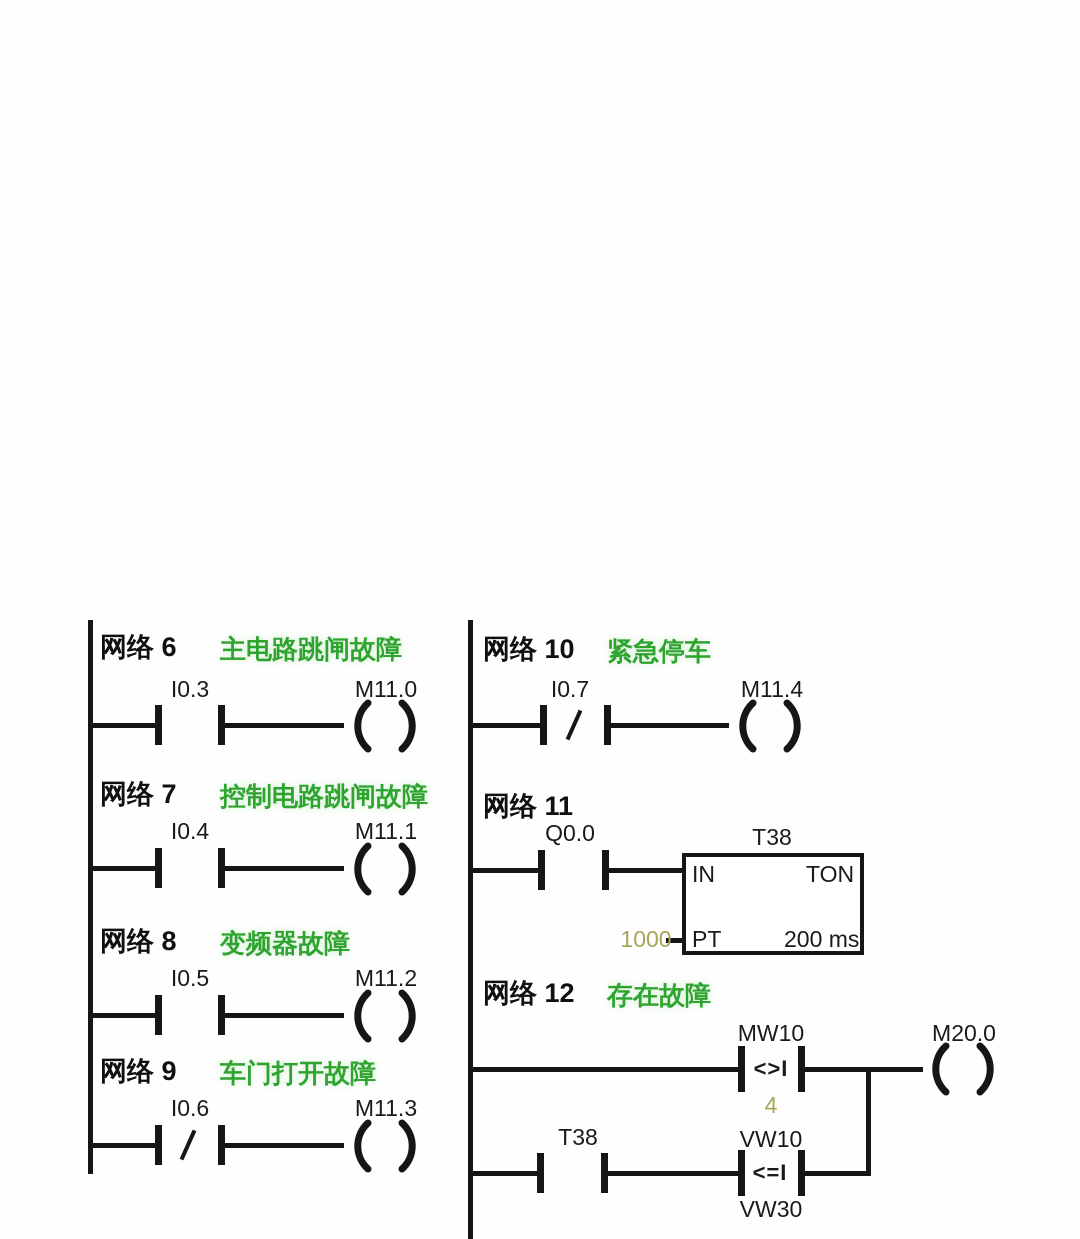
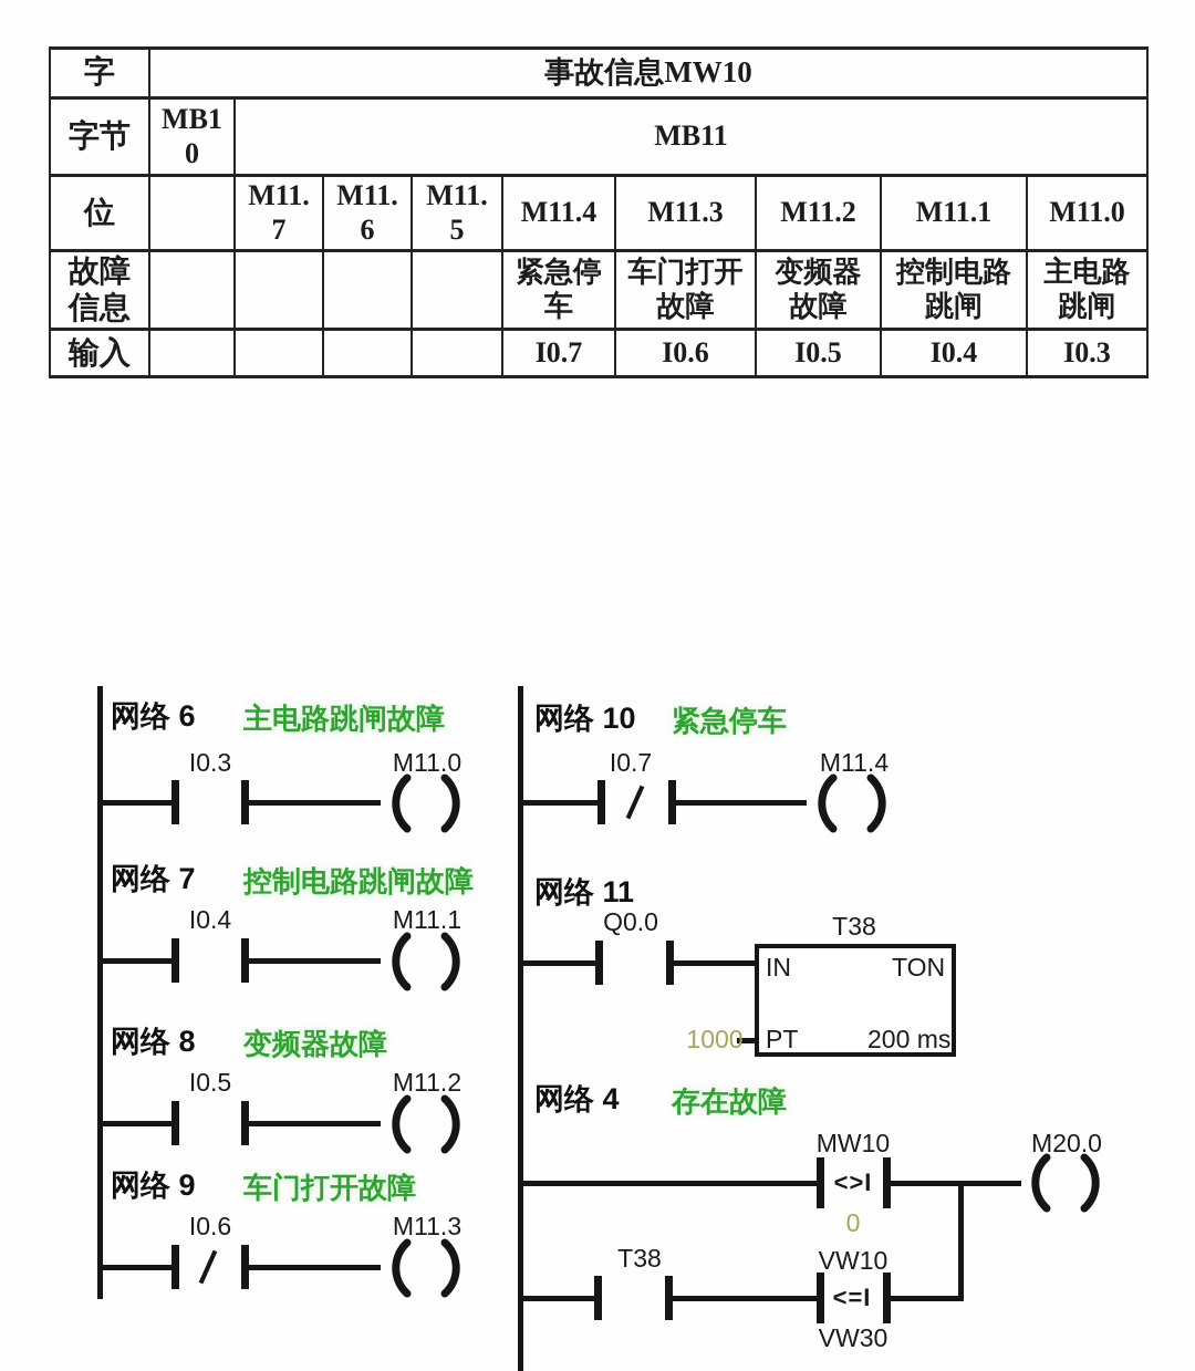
+ 字	事故信息MW10
+ 字节	MB10	MB11
+ 位		M11.7	M11.6	M11.5	M11.4	M11.3	M11.2	M11.1	M11.0
+ 故障信息					紧急停车	车门打开故障	变频器故障	控制电路跳闸	主电路跳闸
+ 输入					I0.7	I0.6	I0.5	I0.4	I0.3
  网络 6
  主电路跳闸故障
  I0.3
  M11.0
  网络 7
  控制电路跳闸故障
  I0.4
  M11.1
  网络 8
  变频器故障
  I0.5
  M11.2
  网络 9
  车门打开故障
  I0.6
  M11.3
  网络 10
  紧急停车
  I0.7
  M11.4
  网络 11
  Q0.0
  T38
  IN
  TON
  PT
  200 ms
  1000
- 网络 12
+ 网络 4
  存在故障
  MW10
  <>I
- 4
+ 0
  M20.0
  T38
  VW10
  <=I
  VW30
